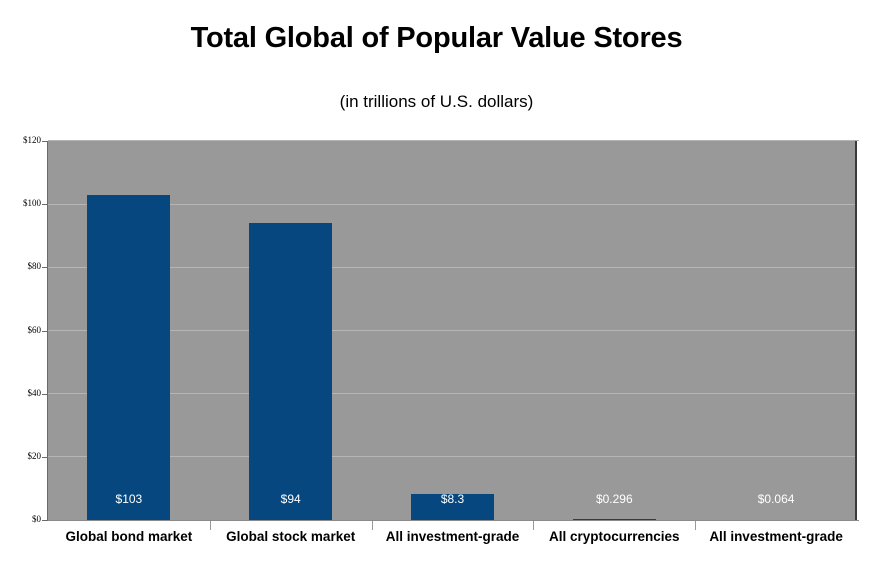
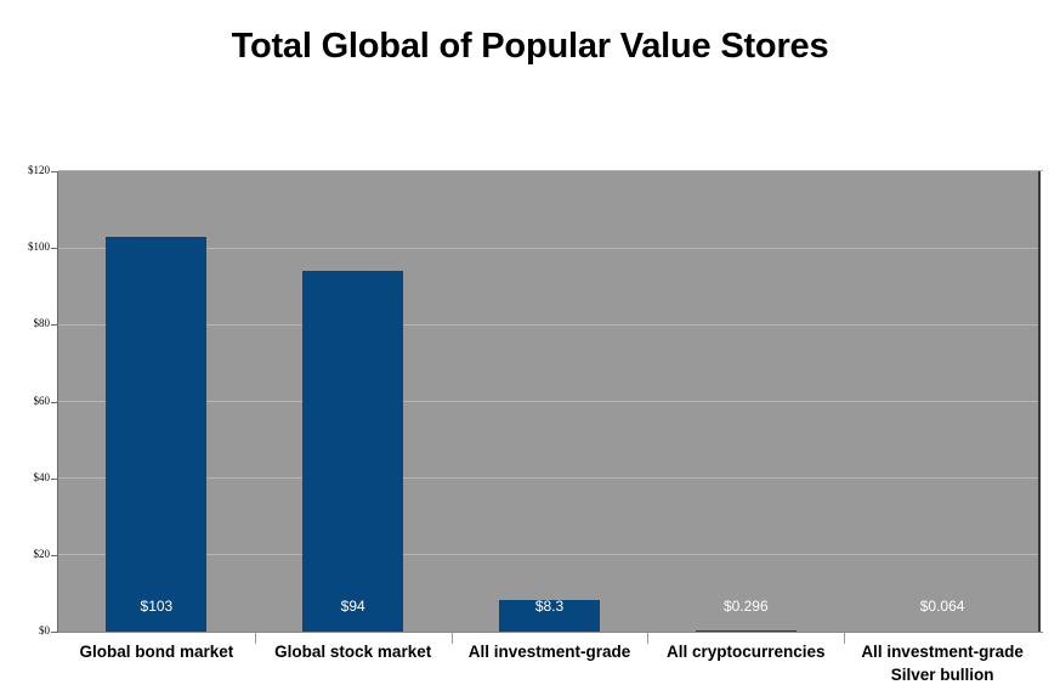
  Total Global of Popular Value Stores
- (in trillions of U.S. dollars)
  $103
  $94
  $8.3
  $0.296
  $0.064
  $0
  $20
  $40
  $60
  $80
  $100
  $120
  Global bond market
  Global stock market
  All investment-grade
  All cryptocurrencies
  All investment-grade
+ Silver bullion
